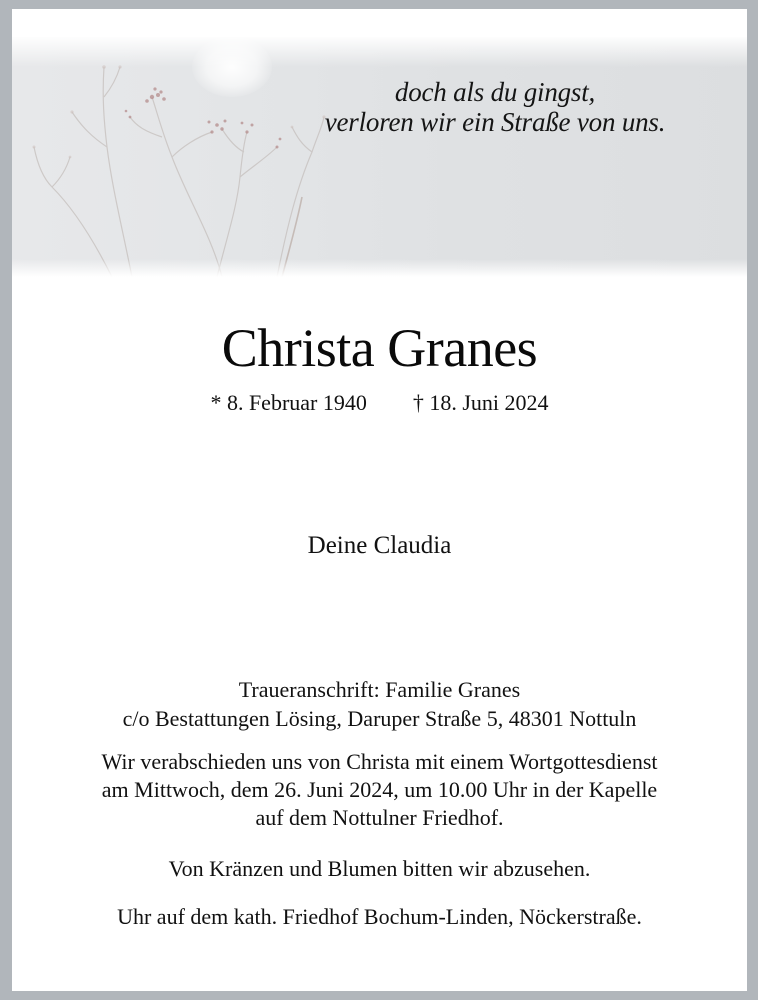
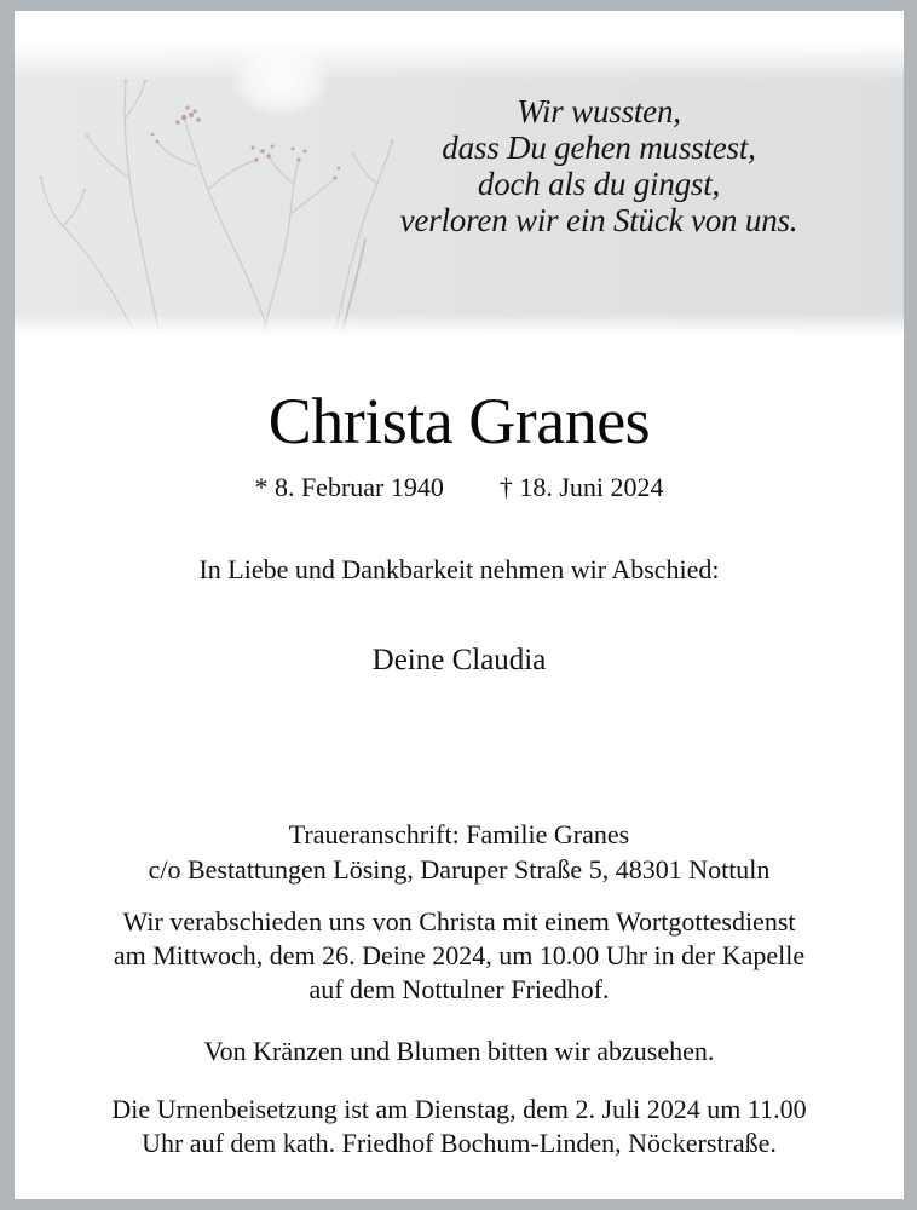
+ Wir wussten,
+ dass Du gehen musstest,
  doch als du gingst,
- verloren wir ein Straße von uns.
+ verloren wir ein Stück von uns.
  Christa Granes
  * 8. Februar 1940 † 18. Juni 2024
+ In Liebe und Dankbarkeit nehmen wir Abschied:
  Deine Claudia
  Traueranschrift: Familie Granes
  c/o Bestattungen Lösing, Daruper Straße 5, 48301 Nottuln
  Wir verabschieden uns von Christa mit einem Wortgottesdienst
- am Mittwoch, dem 26. Juni 2024, um 10.00 Uhr in der Kapelle
+ am Mittwoch, dem 26. Deine 2024, um 10.00 Uhr in der Kapelle
  auf dem Nottulner Friedhof.
  Von Kränzen und Blumen bitten wir abzusehen.
+ Die Urnenbeisetzung ist am Dienstag, dem 2. Juli 2024 um 11.00
  Uhr auf dem kath. Friedhof Bochum-Linden, Nöckerstraße.
